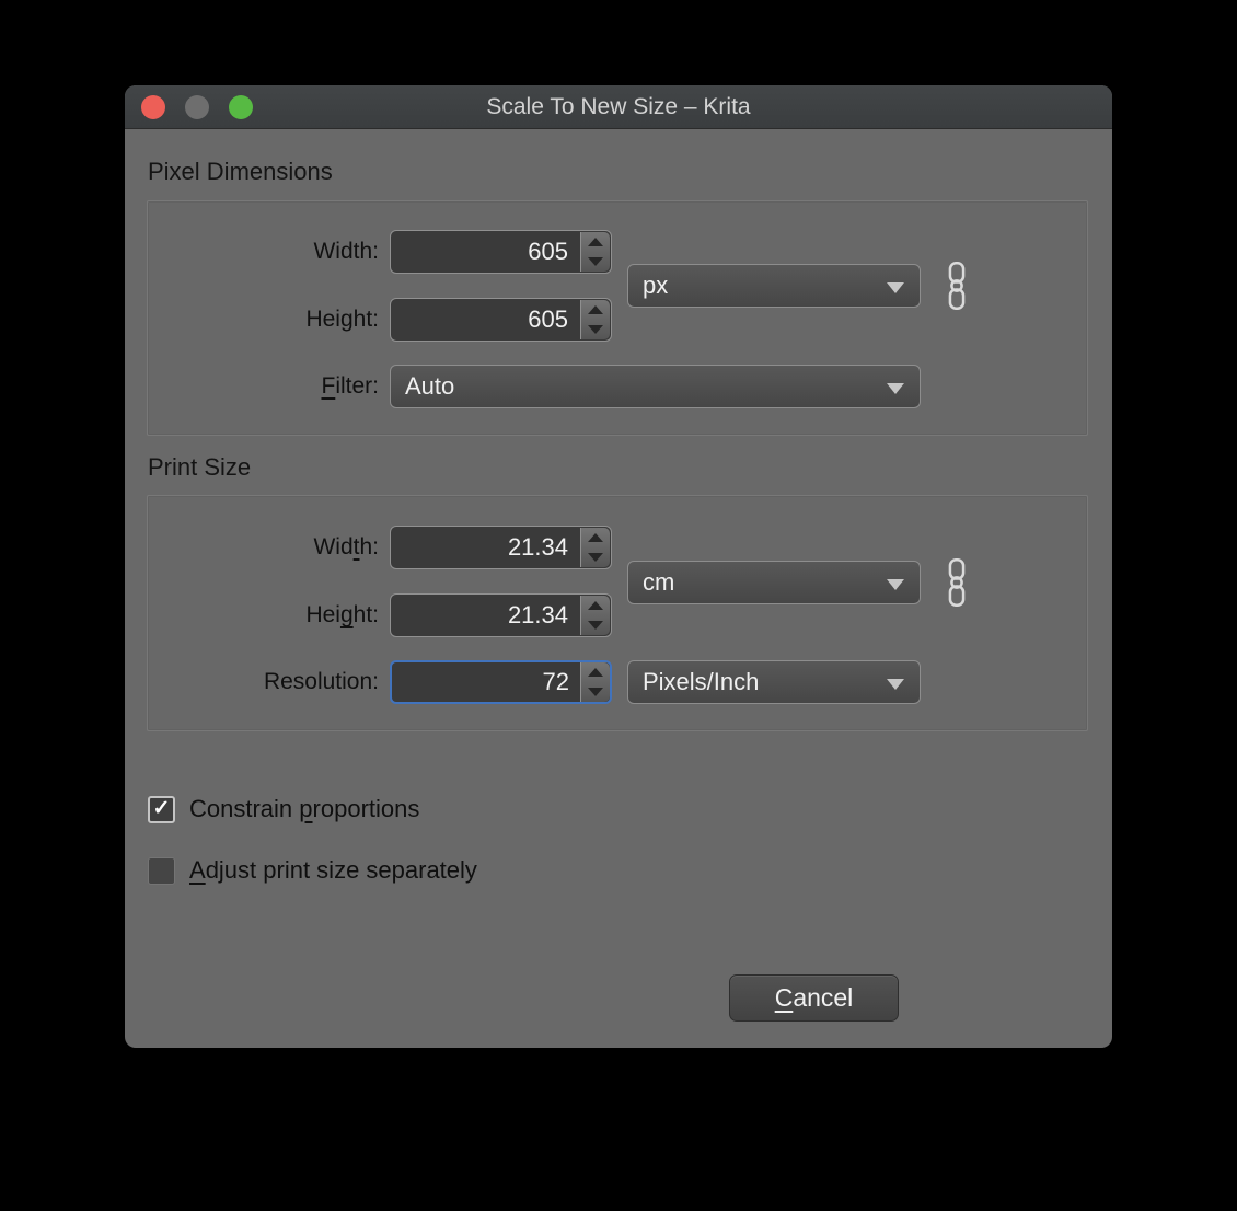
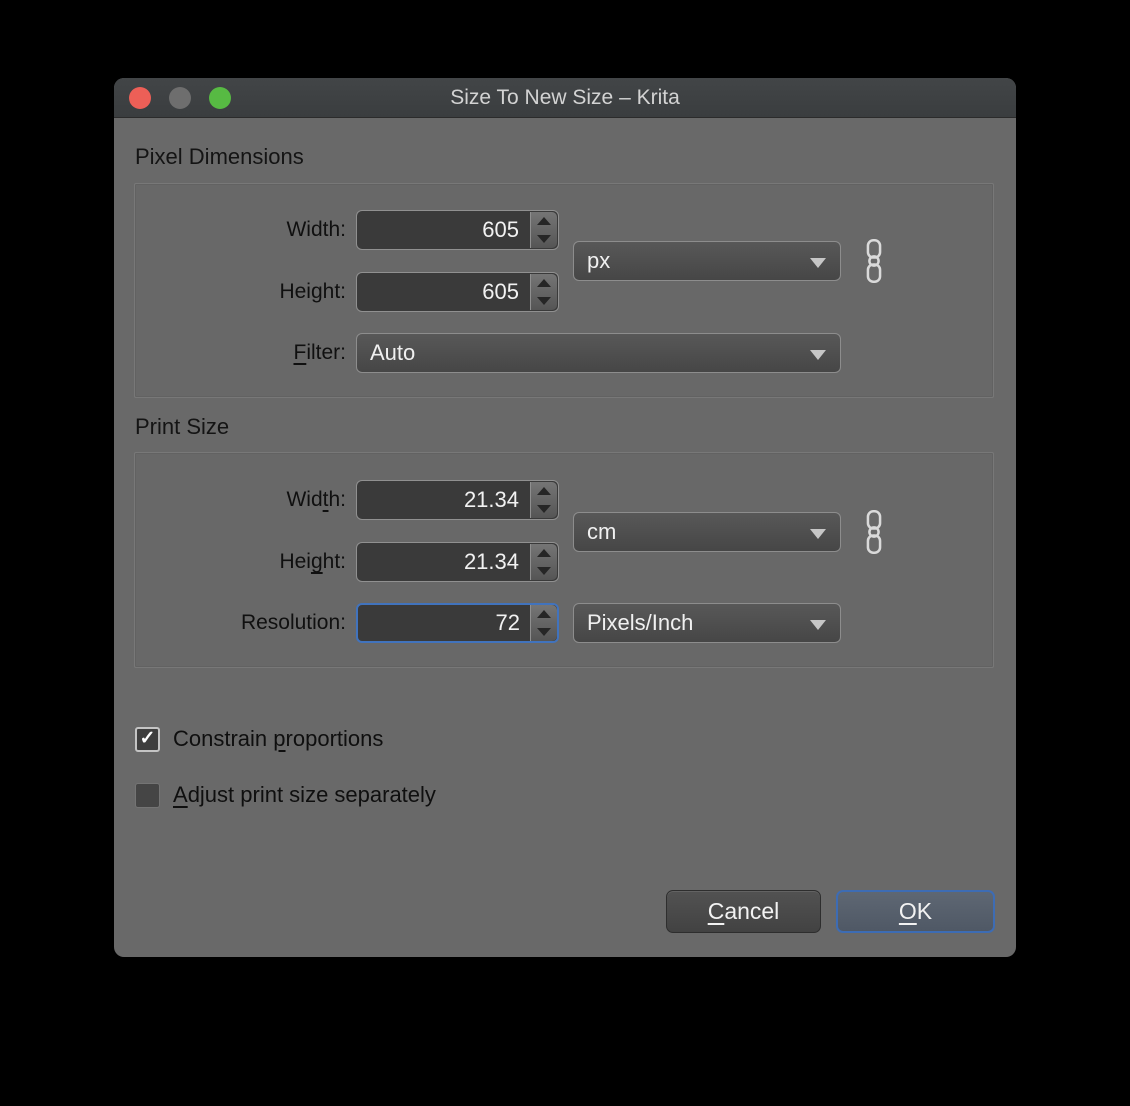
- Scale To New Size – Krita
+ Size To New Size – Krita
  Pixel Dimensions
  Width:
  605
  Height:
  605
  px
  Filter:
  Auto
  Print Size
  Width:
  21.34
  cm
  Height:
  21.34
  Resolution:
  72
  Pixels/Inch
  ✓
  Constrain proportions
  Adjust print size separately
  Cancel
+ OK
